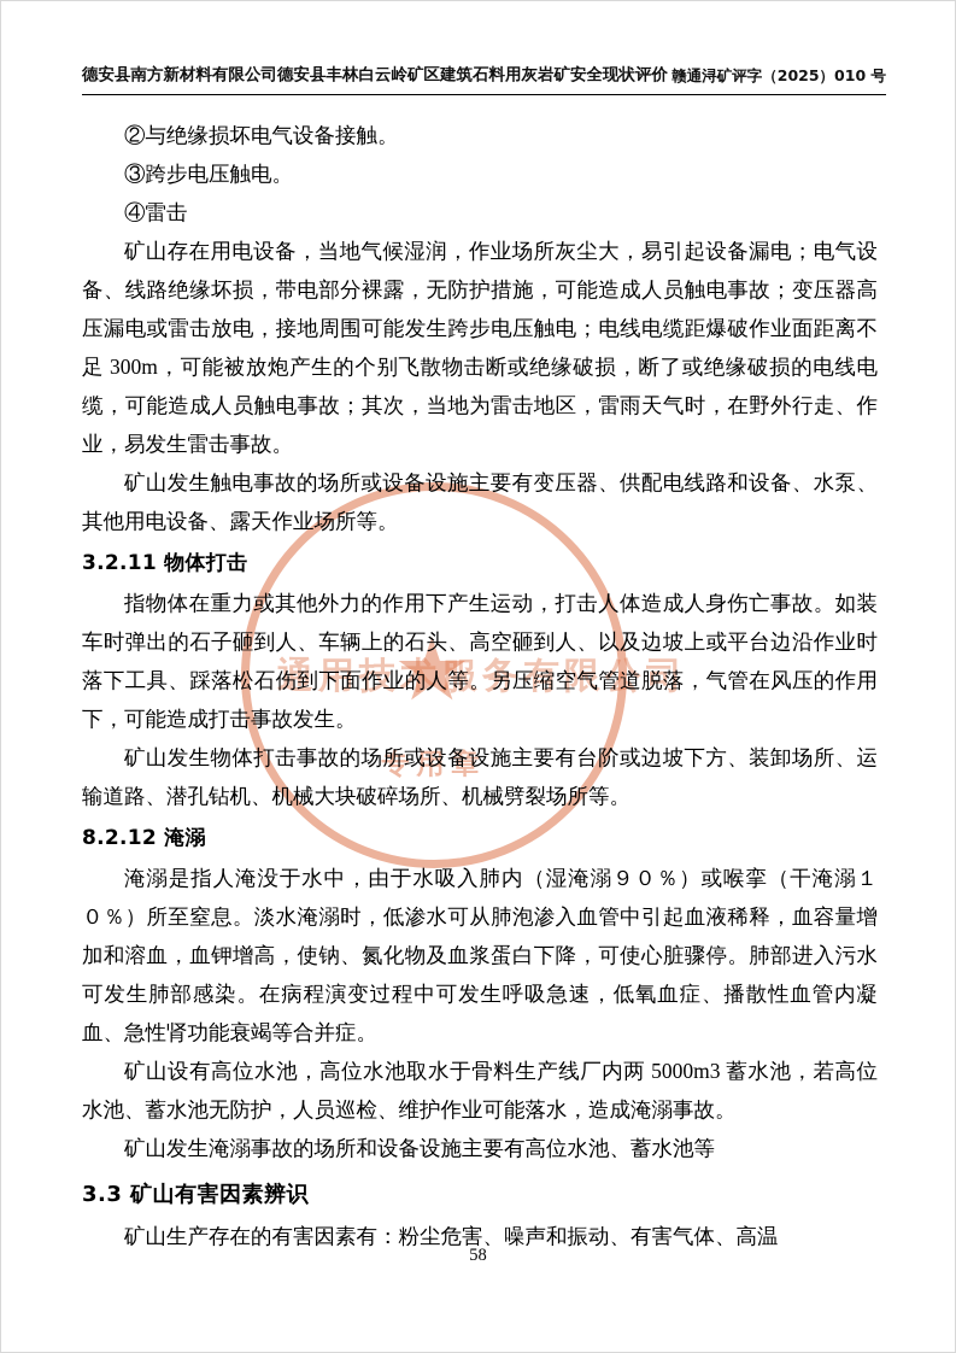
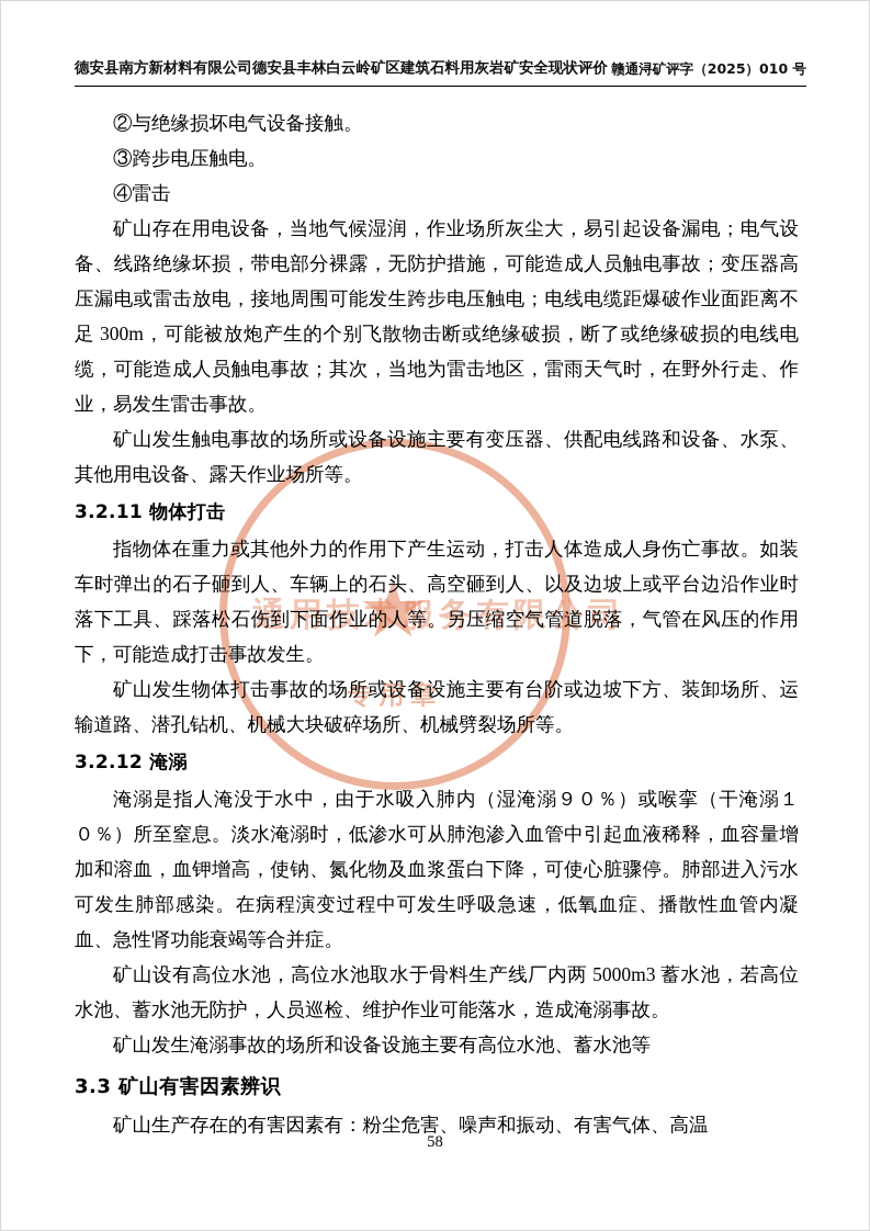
  德安县南方新材料有限公司德安县丰林白云岭矿区建筑石料用灰岩矿安全现状评价
  赣通浔矿评字（2025）010 号
  ★
  通用技术服务有限公司
  专用章
  ②与绝缘损坏电气设备接触。
  ③跨步电压触电。
  ④雷击
  矿山存在用电设备，当地气候湿润，作业场所灰尘大，易引起设备漏电；电气设备、线路绝缘坏损，带电部分裸露，无防护措施，可能造成人员触电事故；变压器高压漏电或雷击放电，接地周围可能发生跨步电压触电；电线电缆距爆破作业面距离不足 300m，可能被放炮产生的个别飞散物击断或绝缘破损，断了或绝缘破损的电线电缆，可能造成人员触电事故；其次，当地为雷击地区，雷雨天气时，在野外行走、作业，易发生雷击事故。
  矿山发生触电事故的场所或设备设施主要有变压器、供配电线路和设备、水泵、其他用电设备、露天作业场所等。
  3.2.11 物体打击
  指物体在重力或其他外力的作用下产生运动，打击人体造成人身伤亡事故。如装车时弹出的石子砸到人、车辆上的石头、高空砸到人、以及边坡上或平台边沿作业时落下工具、踩落松石伤到下面作业的人等。另压缩空气管道脱落，气管在风压的作用下，可能造成打击事故发生。
  矿山发生物体打击事故的场所或设备设施主要有台阶或边坡下方、装卸场所、运输道路、潜孔钻机、机械大块破碎场所、机械劈裂场所等。
- 8.2.12 淹溺
+ 3.2.12 淹溺
  淹溺是指人淹没于水中，由于水吸入肺内（湿淹溺９０％）或喉挛（干淹溺１０％）所至窒息。淡水淹溺时，低渗水可从肺泡渗入血管中引起血液稀释，血容量增加和溶血，血钾增高，使钠、氮化物及血浆蛋白下降，可使心脏骤停。肺部进入污水可发生肺部感染。在病程演变过程中可发生呼吸急速，低氧血症、播散性血管内凝血、急性肾功能衰竭等合并症。
  矿山设有高位水池，高位水池取水于骨料生产线厂内两 5000m3 蓄水池，若高位水池、蓄水池无防护，人员巡检、维护作业可能落水，造成淹溺事故。
  矿山发生淹溺事故的场所和设备设施主要有高位水池、蓄水池等
  3.3 矿山有害因素辨识
  矿山生产存在的有害因素有：粉尘危害、噪声和振动、有害气体、高温
  58
